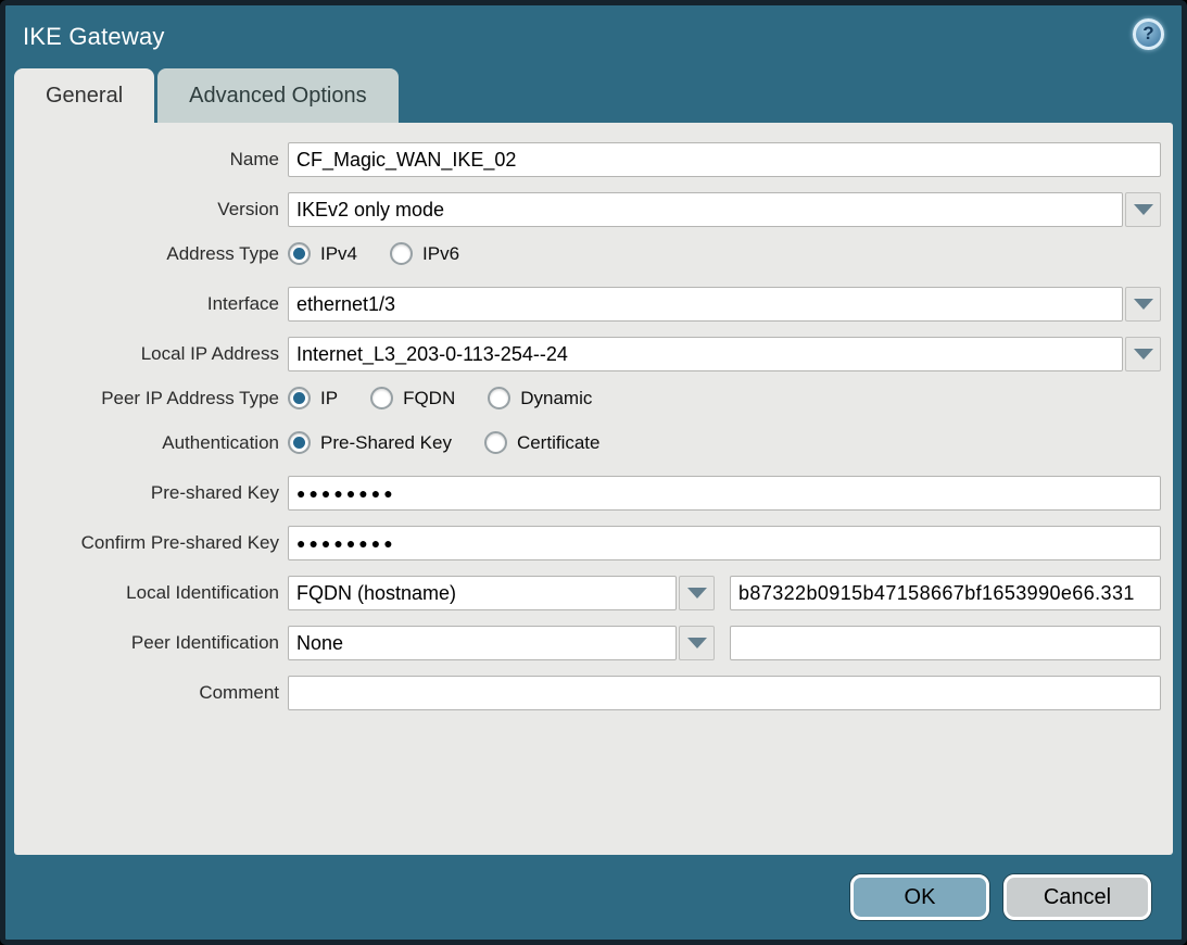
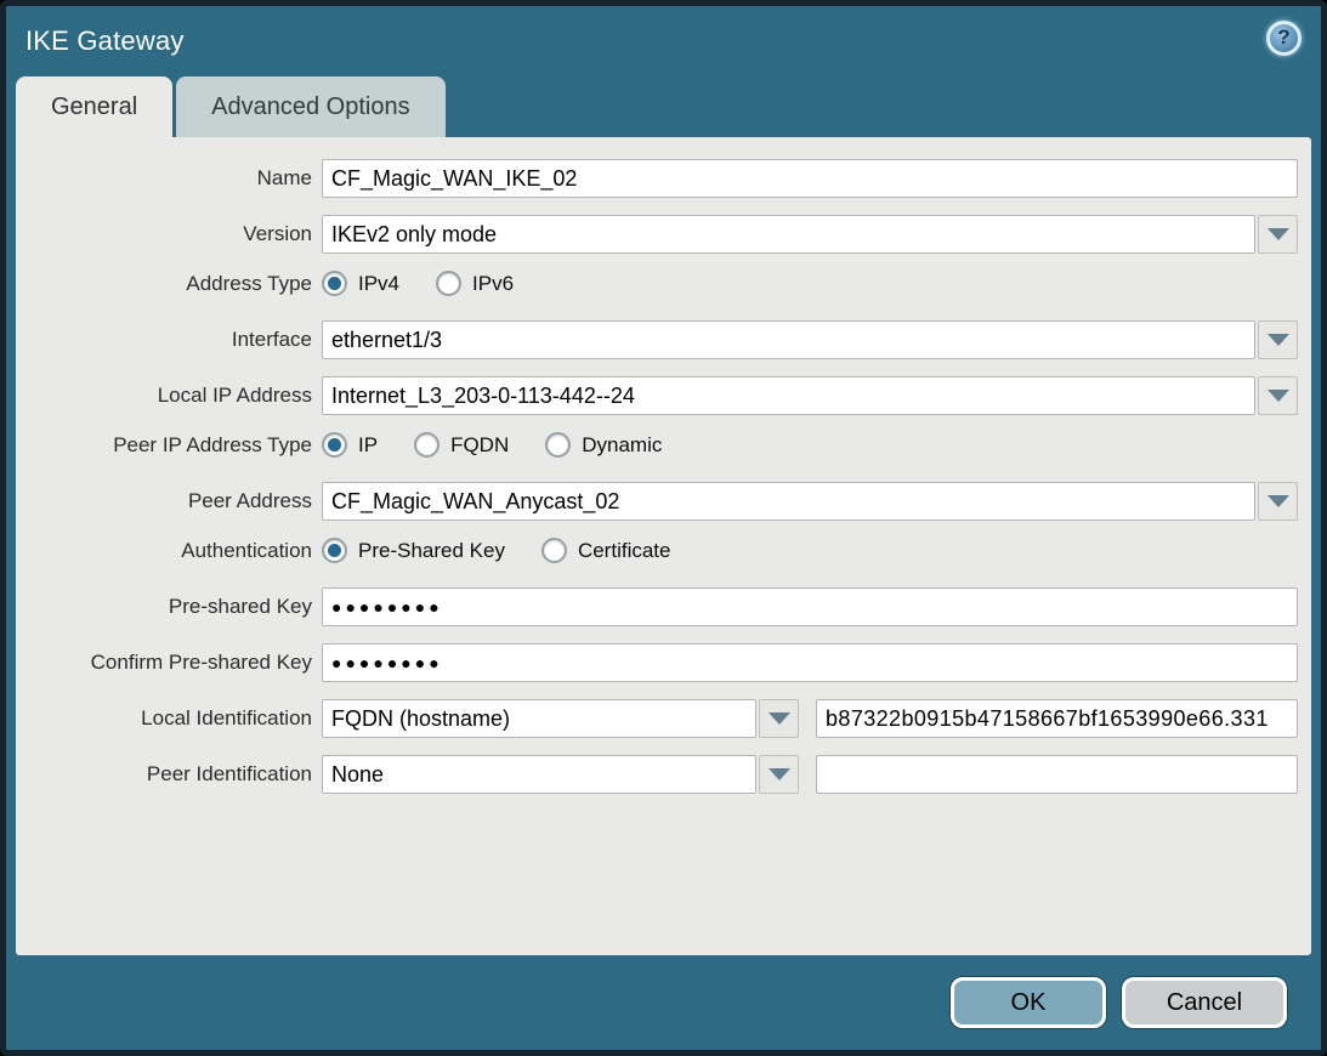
  IKE Gateway
  ?
  General
  Advanced Options
  Name
  CF_Magic_WAN_IKE_02
  Version
  IKEv2 only mode
  Address Type
  IPv4
  IPv6
  Interface
  ethernet1/3
  Local IP Address
- Internet_L3_203-0-113-254--24
+ Internet_L3_203-0-113-442--24
  Peer IP Address Type
  IP
  FQDN
  Dynamic
+ Peer Address
+ CF_Magic_WAN_Anycast_02
  Authentication
  Pre-Shared Key
  Certificate
  Pre-shared Key
  ●●●●●●●●
  Confirm Pre-shared Key
  ●●●●●●●●
  Local Identification
  FQDN (hostname)
  b87322b0915b47158667bf1653990e66.331
  Peer Identification
  None
- Comment
  OK
  Cancel
